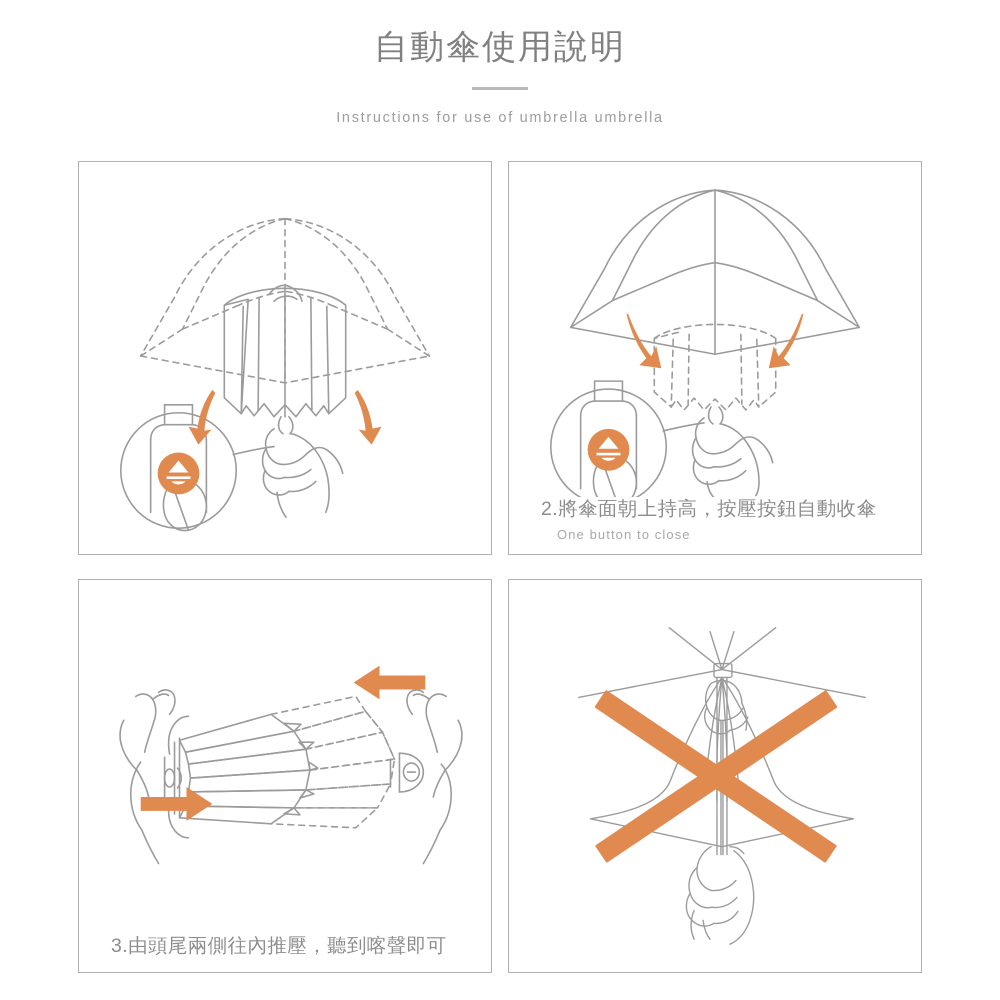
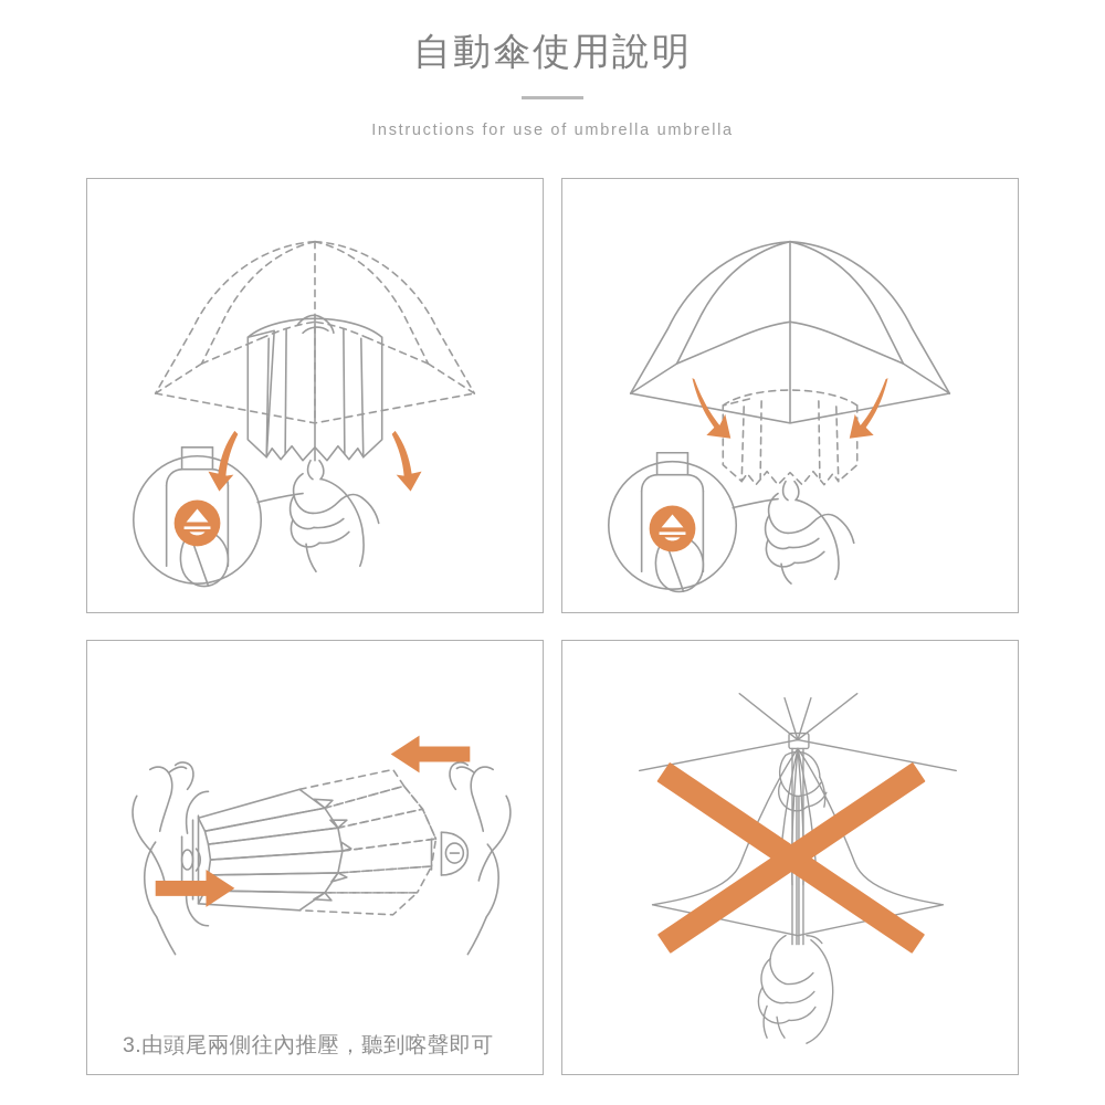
  自動傘使用說明
  Instructions for use of umbrella umbrella
- 2.將傘面朝上持高，按壓按鈕自動收傘
- One button to close
  3.由頭尾兩側往內推壓，聽到喀聲即可
